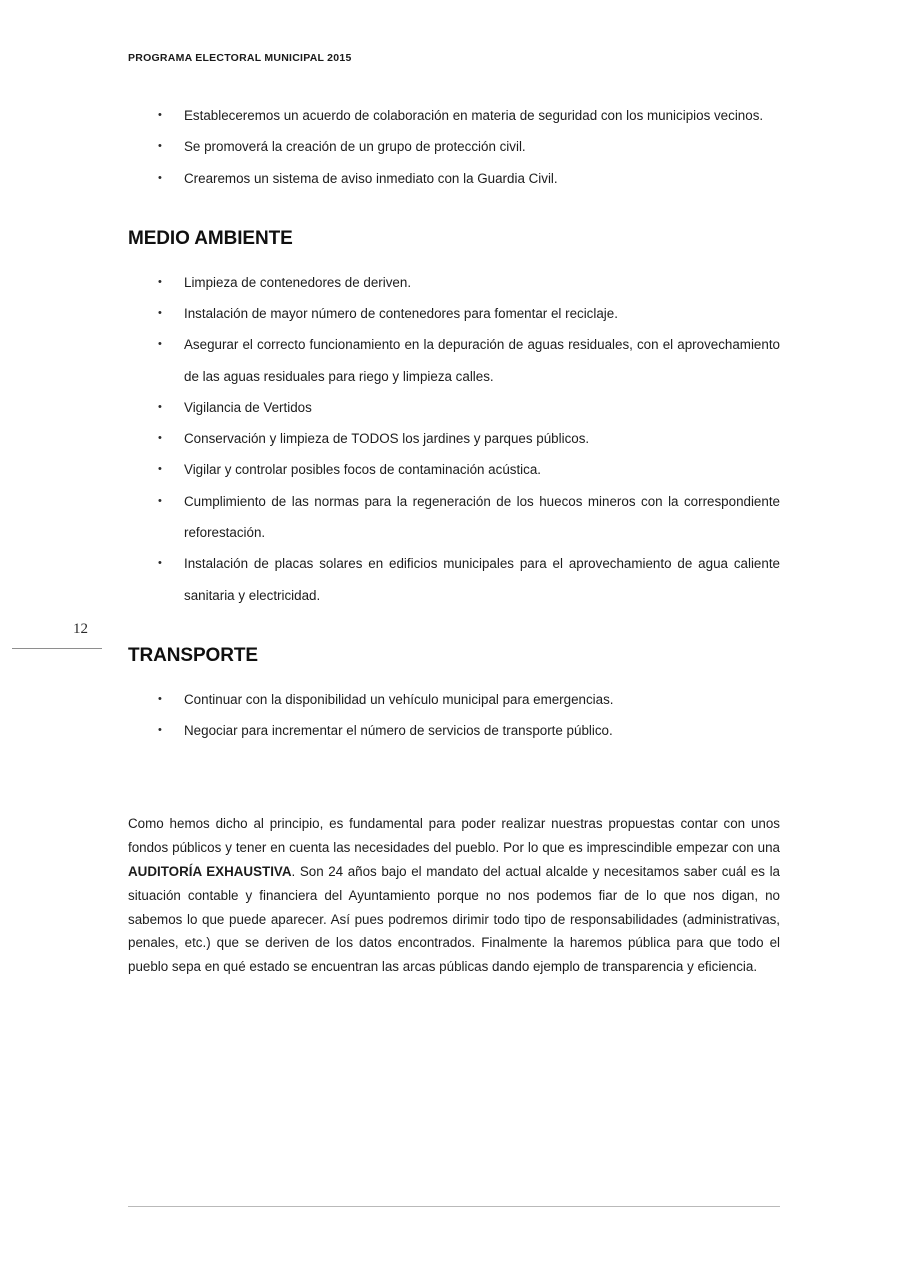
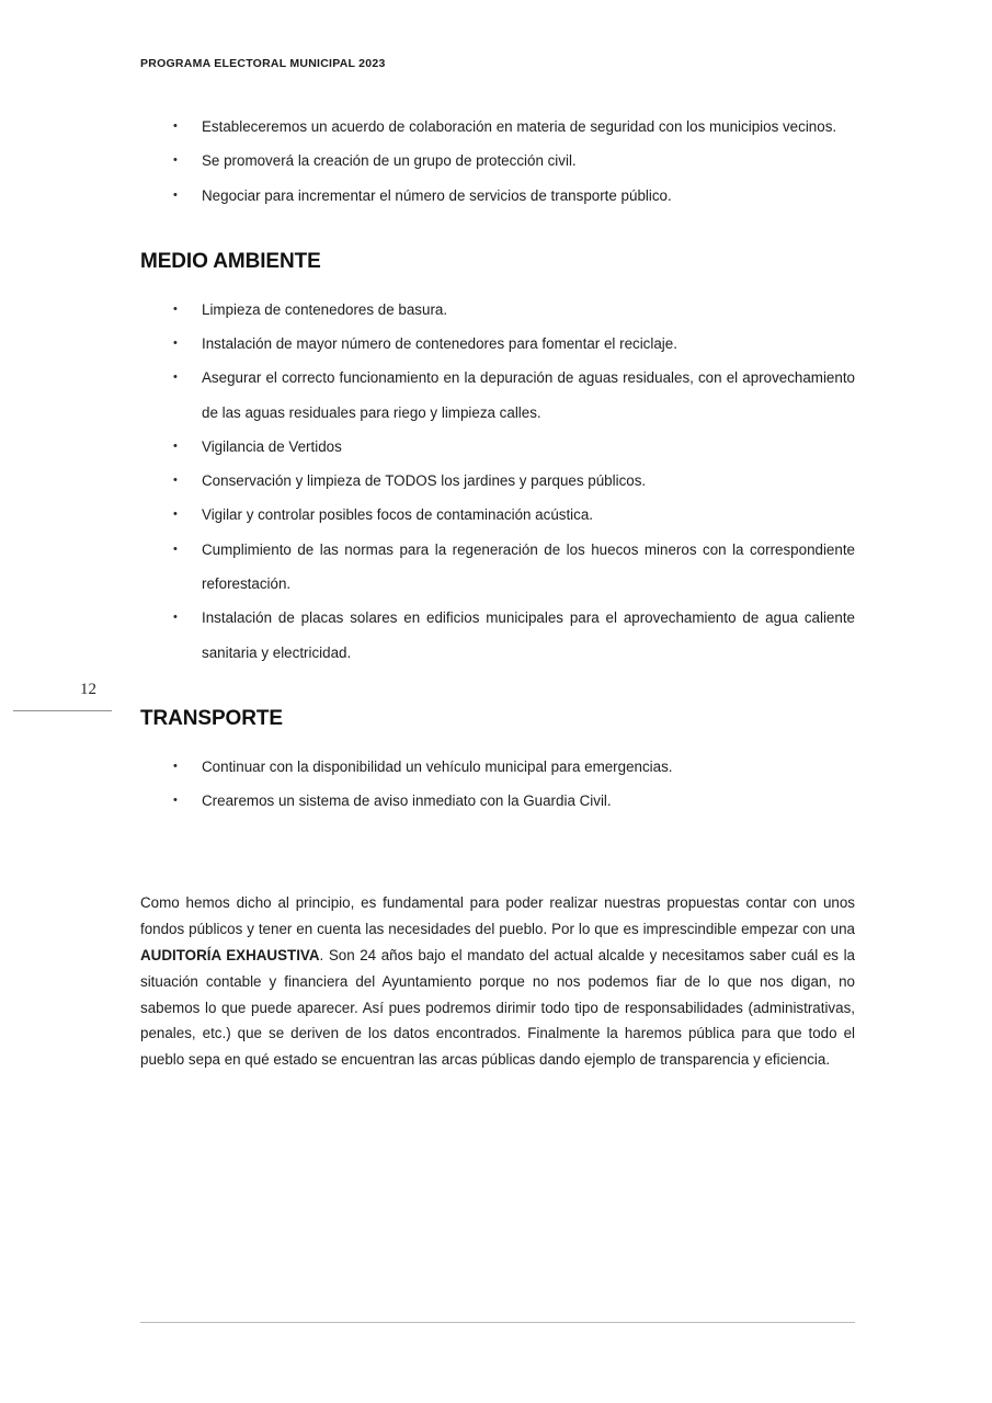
- PROGRAMA ELECTORAL MUNICIPAL 2015
+ PROGRAMA ELECTORAL MUNICIPAL 2023
  12
  Estableceremos un acuerdo de colaboración en materia de seguridad con los municipios vecinos.
  Se promoverá la creación de un grupo de protección civil.
- Crearemos un sistema de aviso inmediato con la Guardia Civil.
+ Negociar para incrementar el número de servicios de transporte público.
  MEDIO AMBIENTE
- Limpieza de contenedores de deriven.
+ Limpieza de contenedores de basura.
  Instalación de mayor número de contenedores para fomentar el reciclaje.
  Asegurar el correcto funcionamiento en la depuración de aguas residuales, con el aprovechamiento de las aguas residuales para riego y limpieza calles.
  Vigilancia de Vertidos
  Conservación y limpieza de TODOS los jardines y parques públicos.
  Vigilar y controlar posibles focos de contaminación acústica.
  Cumplimiento de las normas para la regeneración de los huecos mineros con la correspondiente reforestación.
  Instalación de placas solares en edificios municipales para el aprovechamiento de agua caliente sanitaria y electricidad.
  TRANSPORTE
  Continuar con la disponibilidad un vehículo municipal para emergencias.
- Negociar para incrementar el número de servicios de transporte público.
+ Crearemos un sistema de aviso inmediato con la Guardia Civil.
  Como hemos dicho al principio, es fundamental para poder realizar nuestras propuestas contar con unos fondos públicos y tener en cuenta las necesidades del pueblo. Por lo que es imprescindible empezar con una AUDITORÍA EXHAUSTIVA. Son 24 años bajo el mandato del actual alcalde y necesitamos saber cuál es la situación contable y financiera del Ayuntamiento porque no nos podemos fiar de lo que nos digan, no sabemos lo que puede aparecer. Así pues podremos dirimir todo tipo de responsabilidades (administrativas, penales, etc.) que se deriven de los datos encontrados. Finalmente la haremos pública para que todo el pueblo sepa en qué estado se encuentran las arcas públicas dando ejemplo de transparencia y eficiencia.
